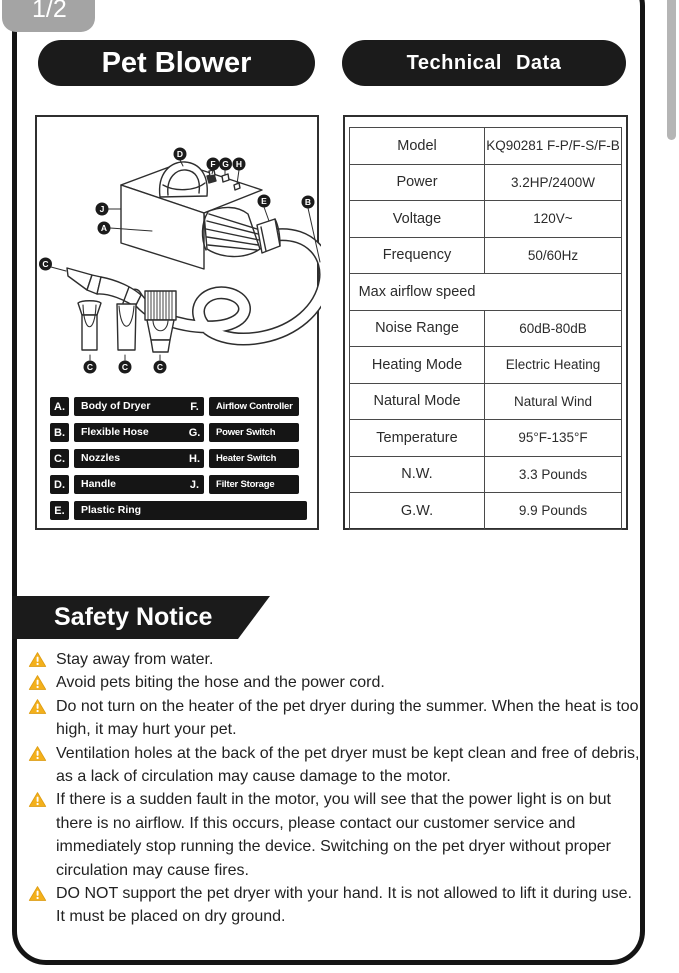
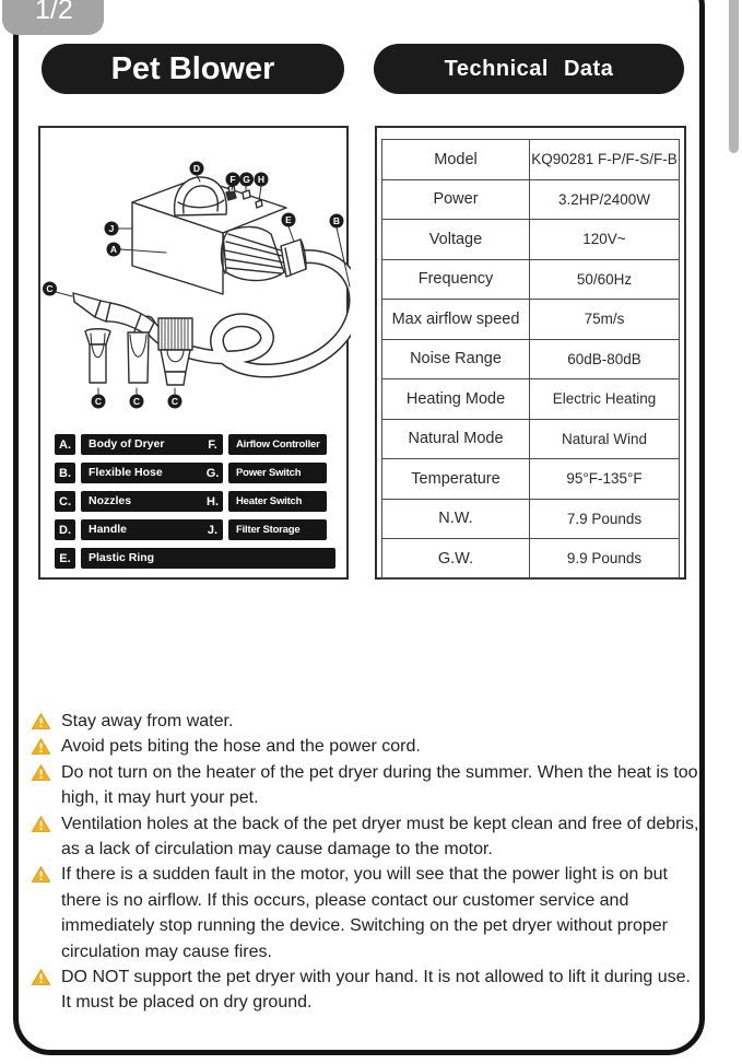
  1/2
  Pet Blower
  Technical Data
  D
  F
  G
  H
  J
  A
  E
  B
  C
  C
  C
  C
  A.
  Body of Dryer
  B.
  Flexible Hose
  C.
  Nozzles
  D.
  Handle
  F.
  Airflow Controller
  G.
  Power Switch
  H.
  Heater Switch
  J.
  Filter Storage
  E.
  Plastic Ring
  Model
  KQ90281 F-P/F-S/F-B
  Power
  3.2HP/2400W
  Voltage
  120V~
  Frequency
  50/60Hz
  Max airflow speed
+ 75m/s
  Noise Range
  60dB-80dB
  Heating Mode
  Electric Heating
  Natural Mode
  Natural Wind
  Temperature
  95°F-135°F
  N.W.
- 3.3 Pounds
+ 7.9 Pounds
  G.W.
  9.9 Pounds
- Safety Notice
  Stay away from water.
  Avoid pets biting the hose and the power cord.
  Do not turn on the heater of the pet dryer during the summer. When the heat is too high, it may hurt your pet.
  Ventilation holes at the back of the pet dryer must be kept clean and free of debris, as a lack of circulation may cause damage to the motor.
  If there is a sudden fault in the motor, you will see that the power light is on but there is no airflow. If this occurs, please contact our customer service and immediately stop running the device. Switching on the pet dryer without proper circulation may cause fires.
  DO NOT support the pet dryer with your hand. It is not allowed to lift it during use. It must be placed on dry ground.
